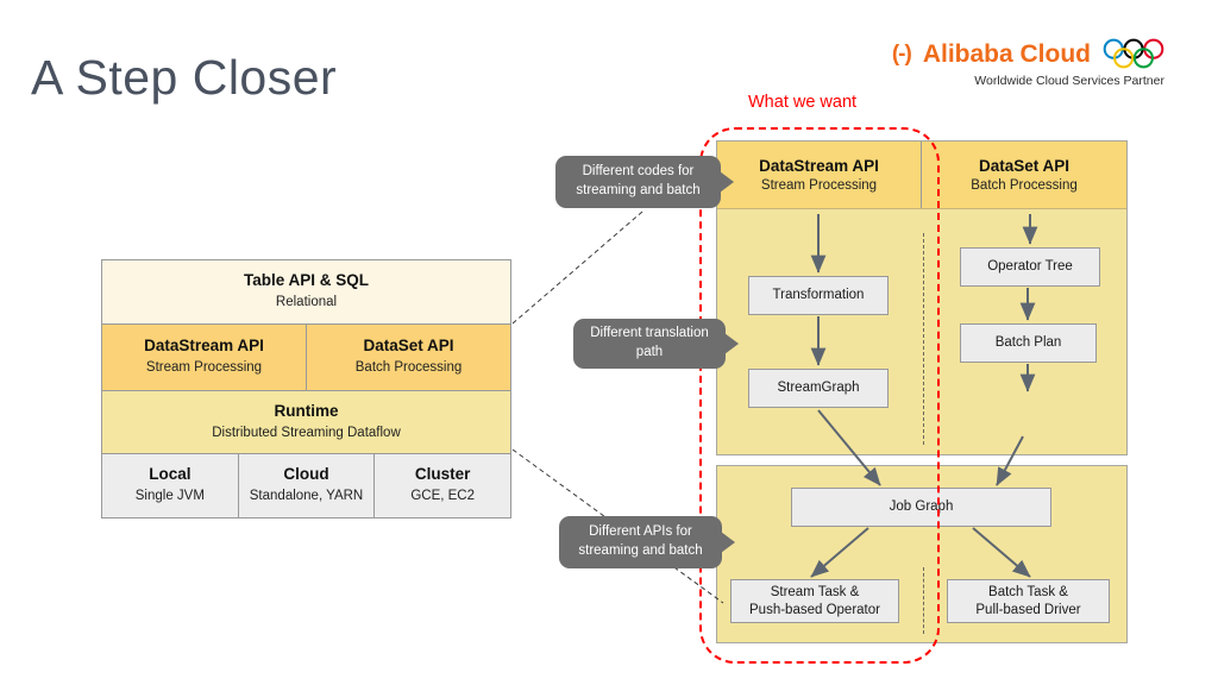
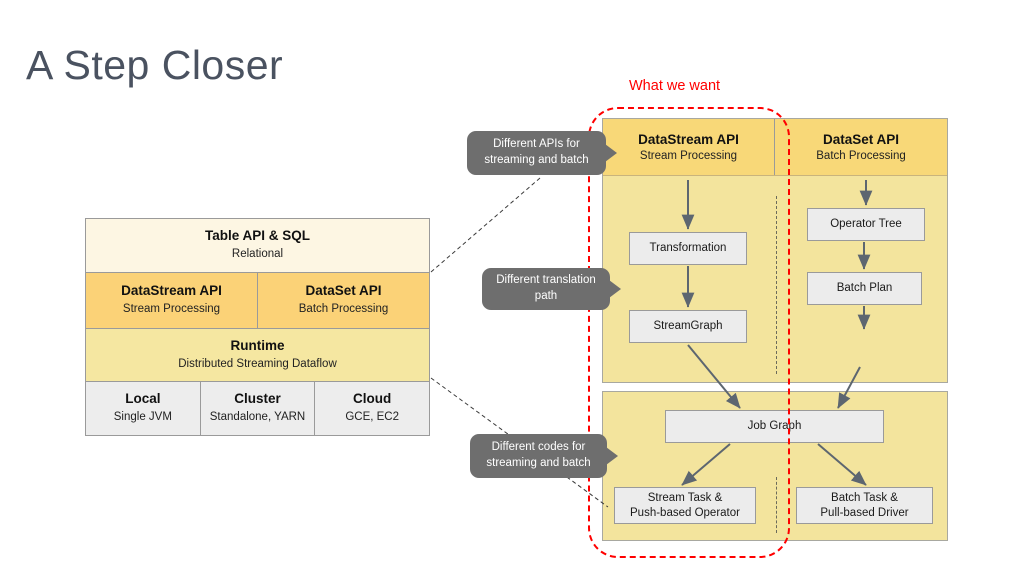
  A Step Closer
- (-)
- Alibaba Cloud
- Worldwide Cloud Services Partner
  Table API & SQL
  Relational
  DataStream API
  Stream Processing
  DataSet API
  Batch Processing
  Runtime
  Distributed Streaming Dataflow
  Local
  Single JVM
- Cloud
+ Cluster
  Standalone, YARN
- Cluster
+ Cloud
  GCE, EC2
  What we want
  DataStream API
  Stream Processing
  DataSet API
  Batch Processing
  Transformation
  StreamGraph
  Operator Tree
  Batch Plan
  Job Graph
  Stream Task &
  Push-based Operator
  Batch Task &
  Pull-based Driver
- Different codes for
+ Different APIs for
  streaming and batch
  Different translation
  path
- Different APIs for
+ Different codes for
  streaming and batch
